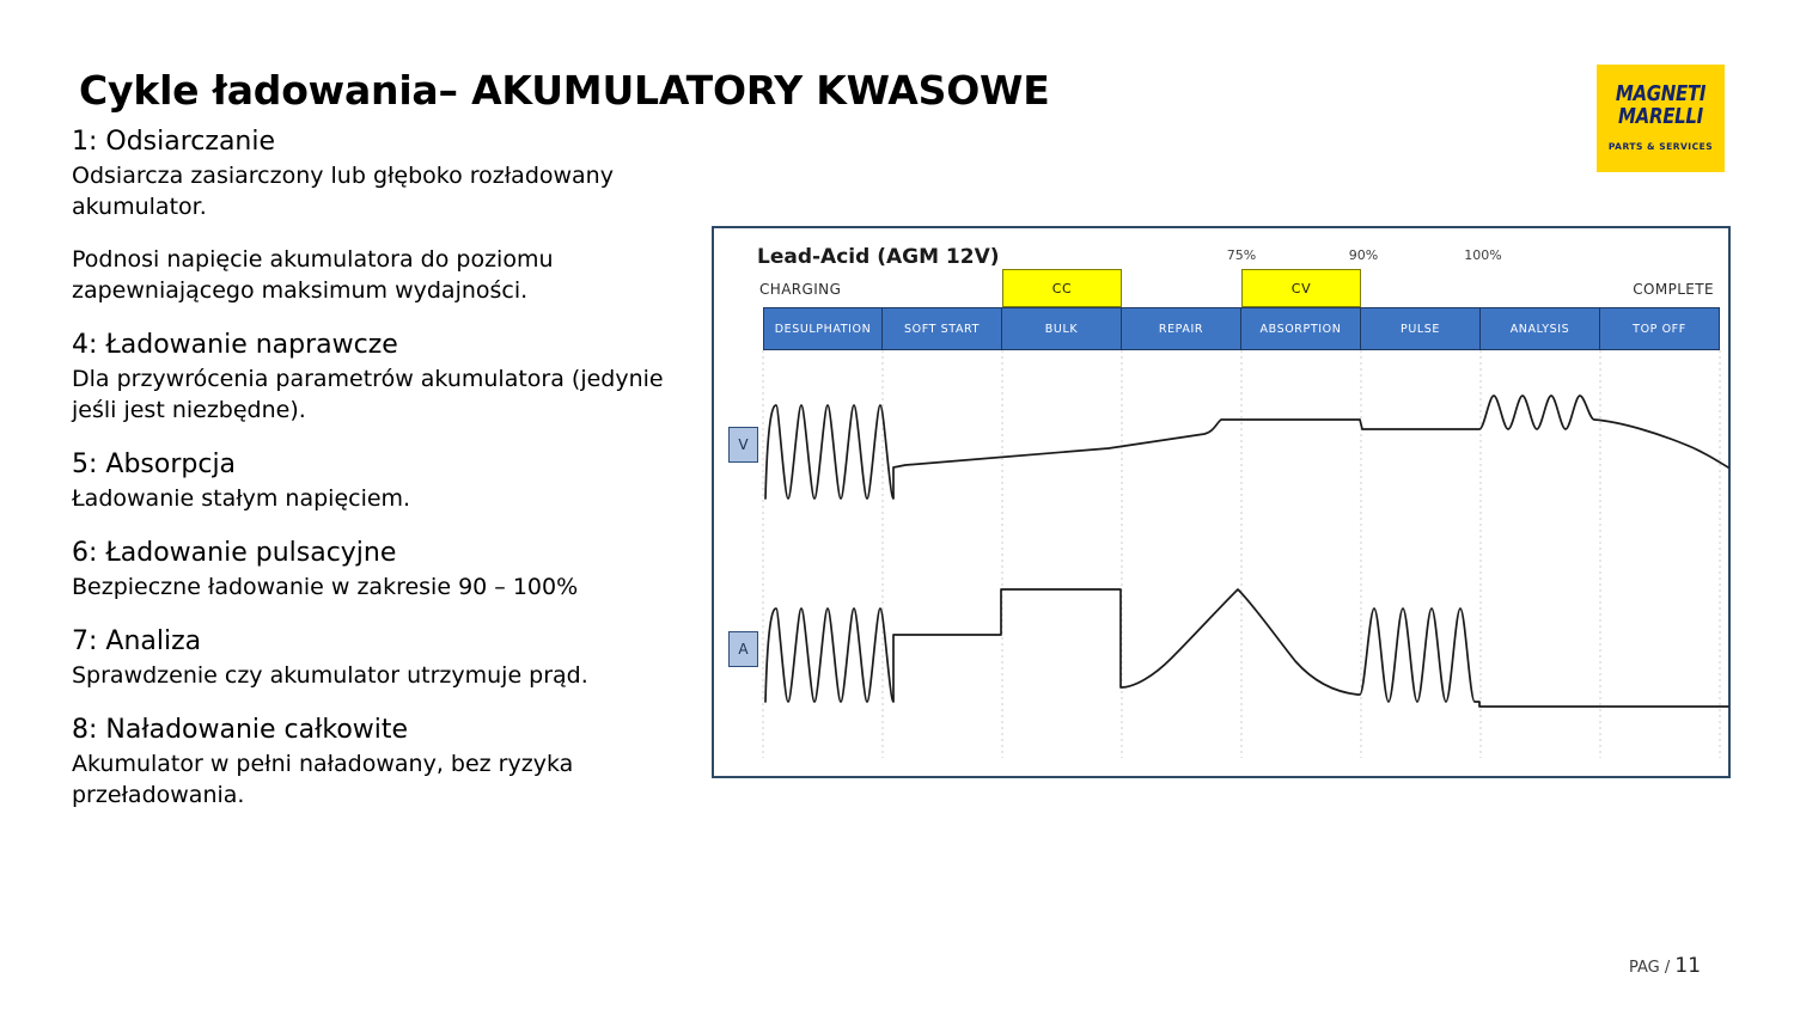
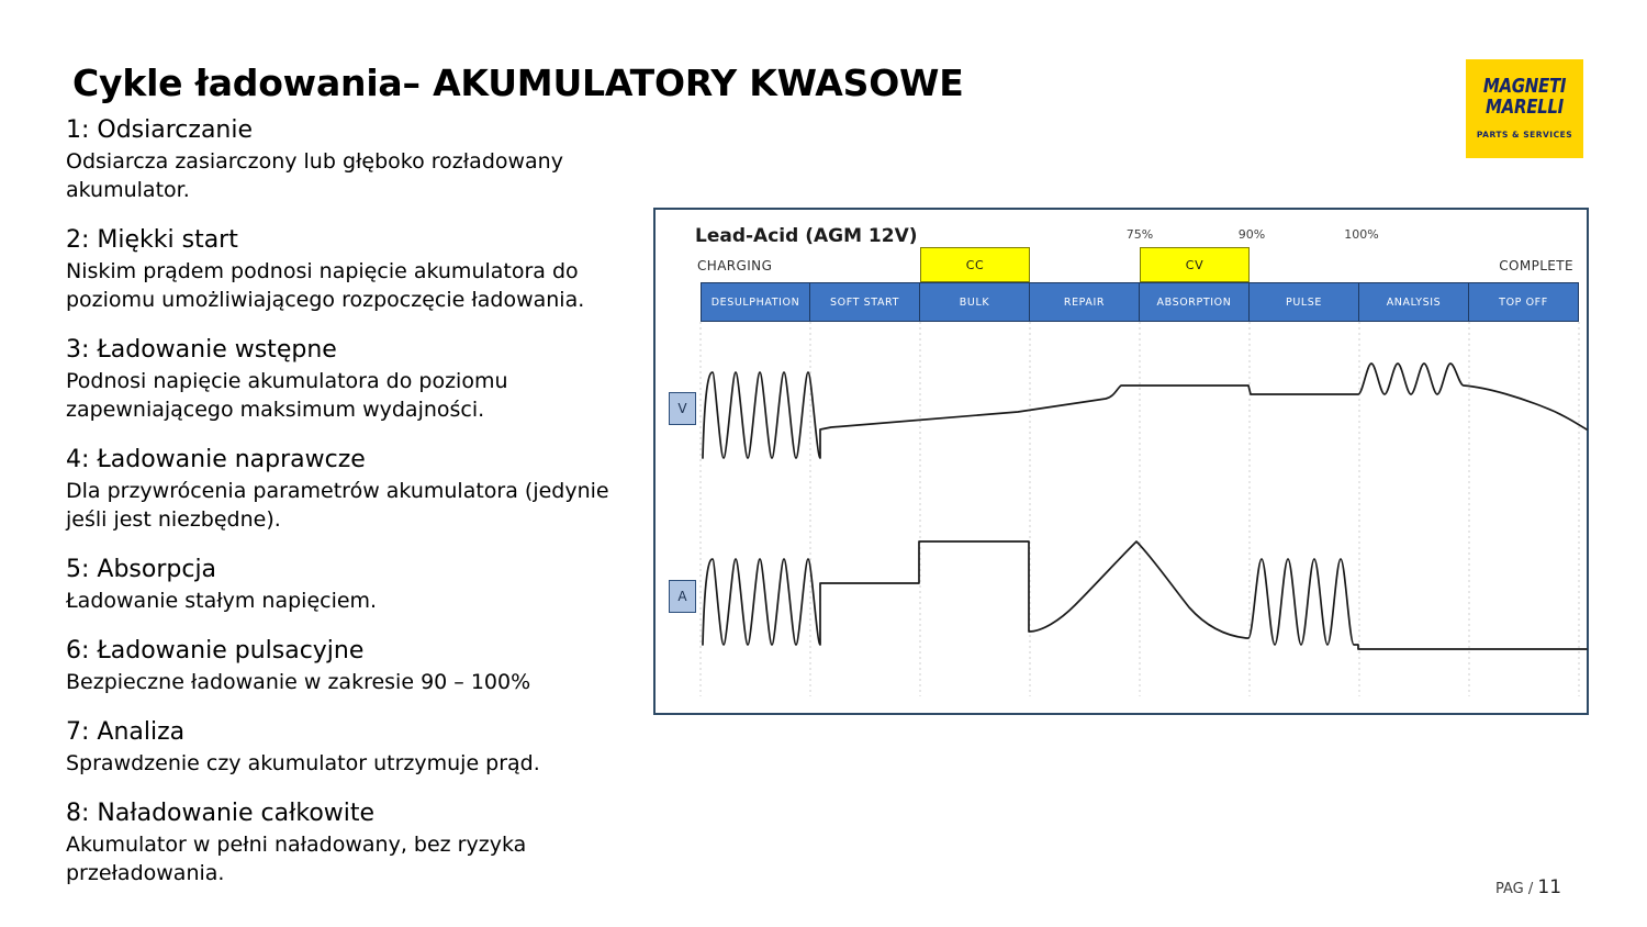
  Cykle ładowania– AKUMULATORY KWASOWE
  1: Odsiarczanie
  Odsiarcza zasiarczony lub głęboko rozładowany akumulator.
+ 2: Miękki start
+ Niskim prądem podnosi napięcie akumulatora do poziomu umożliwiającego rozpoczęcie ładowania.
+ 3: Ładowanie wstępne
  Podnosi napięcie akumulatora do poziomu zapewniającego maksimum wydajności.
  4: Ładowanie naprawcze
  Dla przywrócenia parametrów akumulatora (jedynie jeśli jest niezbędne).
  5: Absorpcja
  Ładowanie stałym napięciem.
  6: Ładowanie pulsacyjne
  Bezpieczne ładowanie w zakresie 90 – 100%
  7: Analiza
  Sprawdzenie czy akumulator utrzymuje prąd.
  8: Naładowanie całkowite
  Akumulator w pełni naładowany, bez ryzyka przeładowania.
  MAGNETI
  MARELLI
  PARTS & SERVICES
  PAG / 11
  Lead-Acid (AGM 12V)
  75%
  90%
  100%
  CHARGING
  COMPLETE
  CC
  CV
  DESULPHATION
  SOFT START
  BULK
  REPAIR
  ABSORPTION
  PULSE
  ANALYSIS
  TOP OFF
  V
  A
